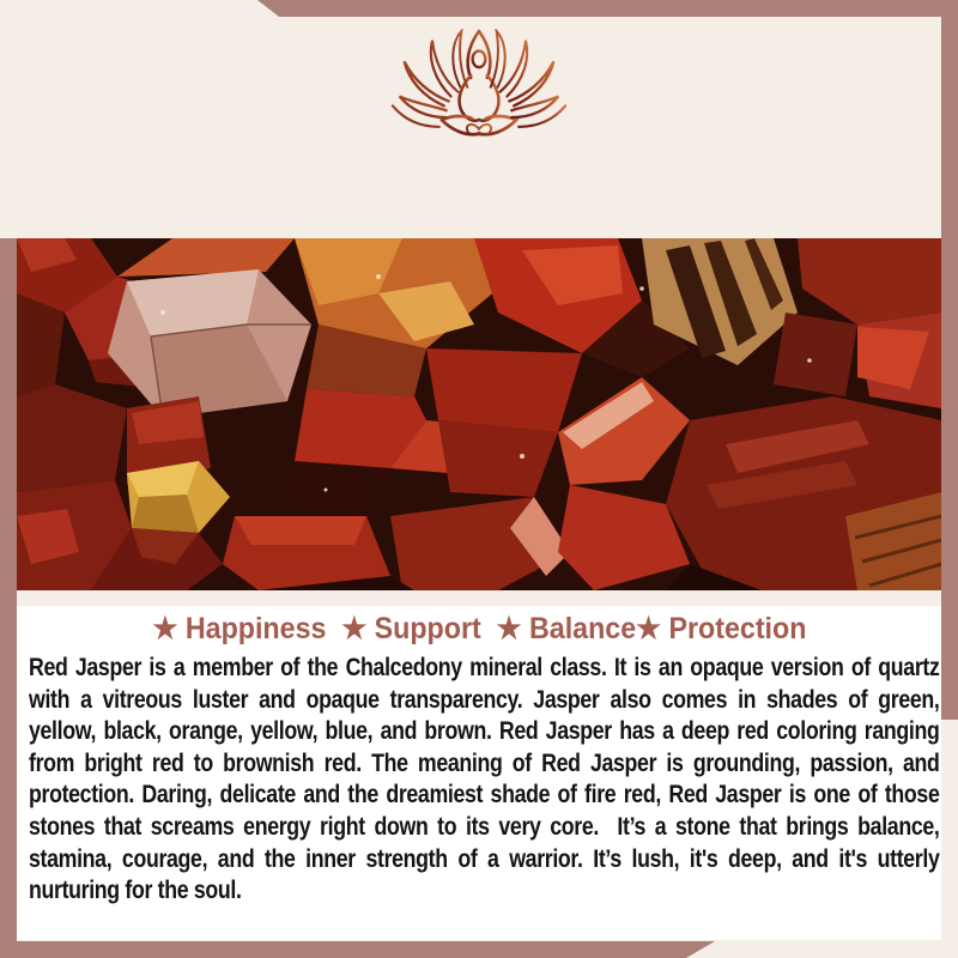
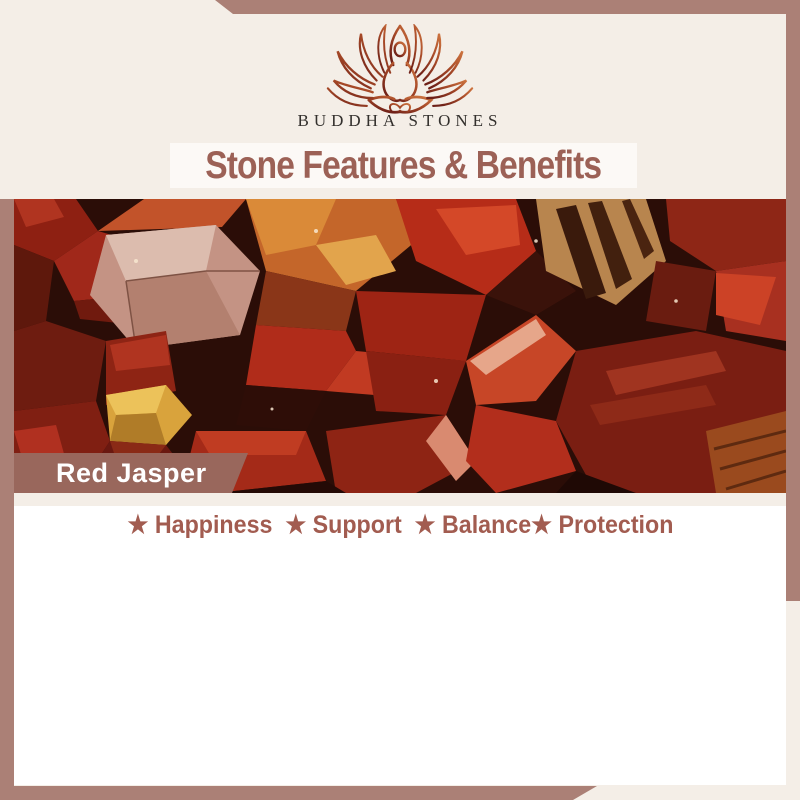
+ BUDDHA STONES
+ Stone Features & Benefits
+ Red Jasper
  ★ Happiness ★ Support ★ Balance★ Protection
- Red Jasper is a member of the Chalcedony mineral class. It is an opaque version of quartz with a vitreous luster and opaque transparency. Jasper also comes in shades of green, yellow, black, orange, yellow, blue, and brown. Red Jasper has a deep red coloring ranging from bright red to brownish red. The meaning of Red Jasper is grounding, passion, and protection. Daring, delicate and the dreamiest shade of fire red, Red Jasper is one of those stones that screams energy right down to its very core. It’s a stone that brings balance, stamina, courage, and the inner strength of a warrior. It’s lush, it's deep, and it's utterly nurturing for the soul.
